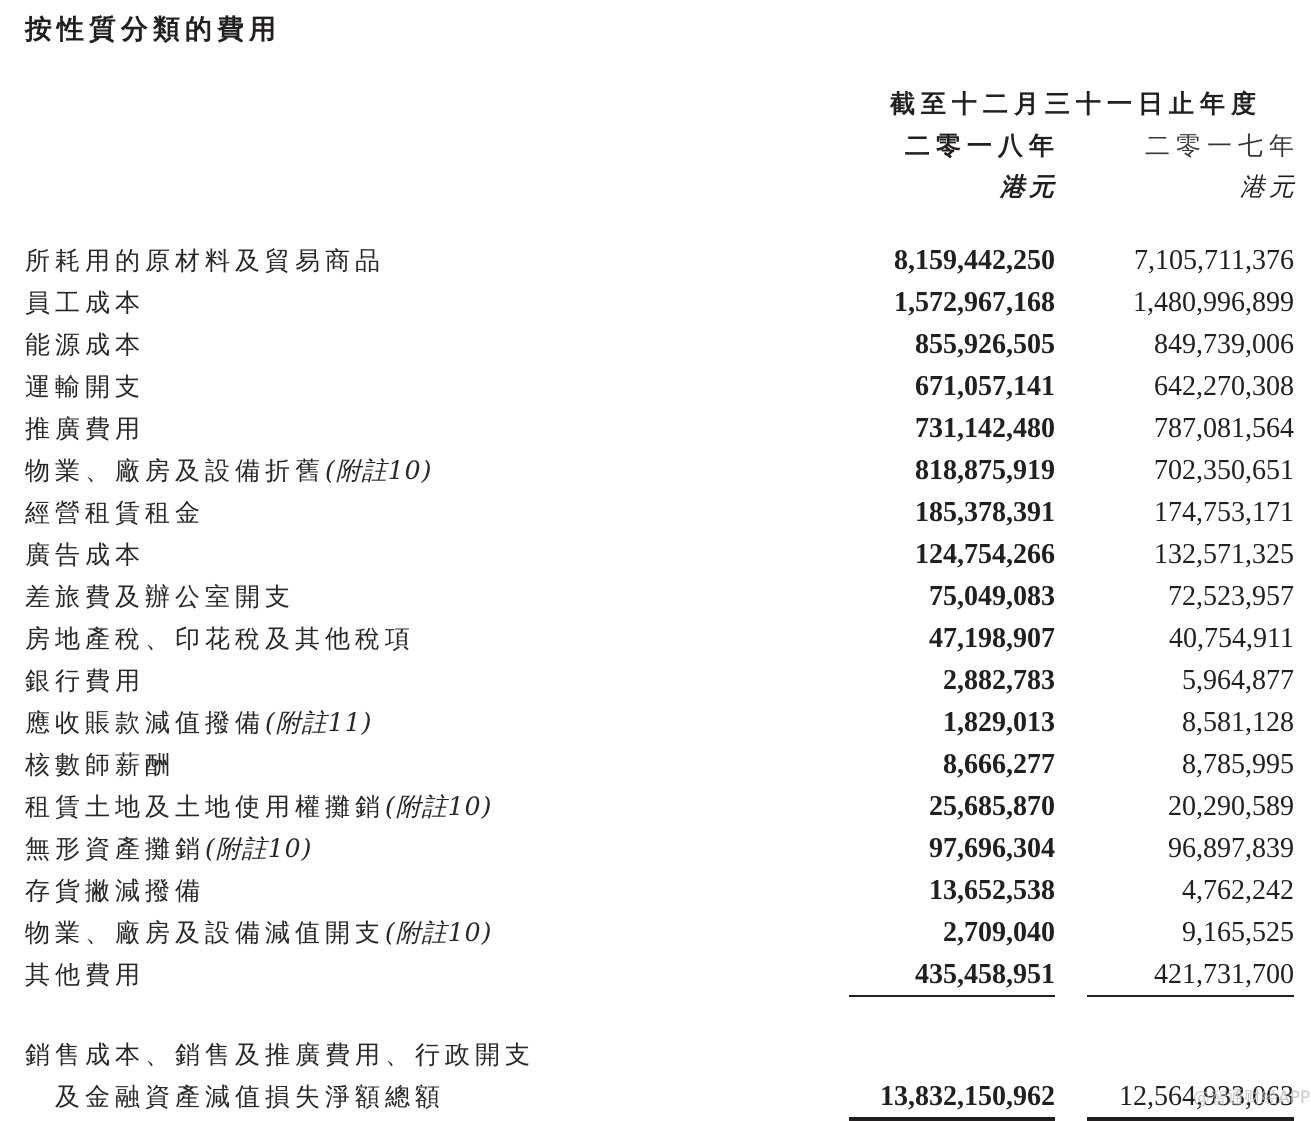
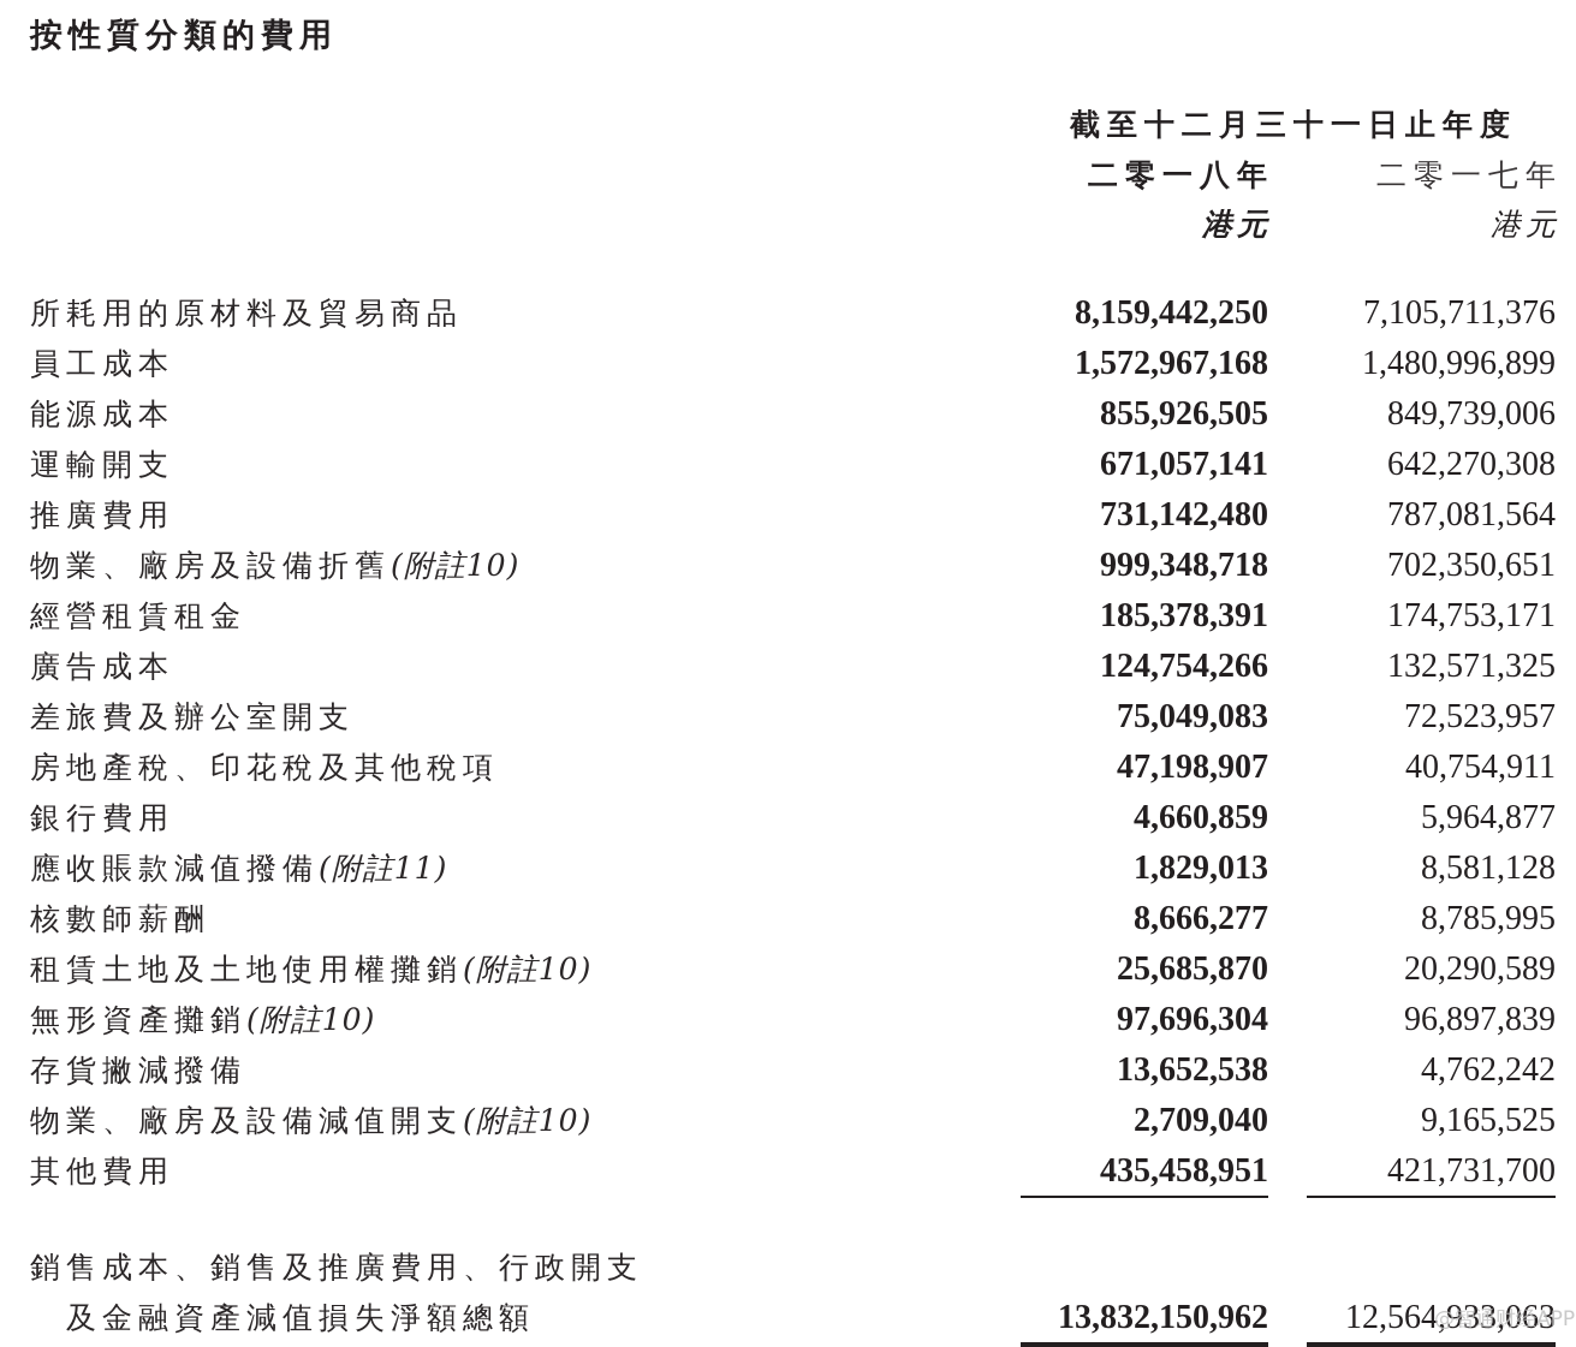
  按性質分類的費用
  截至十二月三十一日止年度
  二零一八年
  二零一七年
  港元
  港元
  所耗用的原材料及貿易商品
  8,159,442,250
  7,105,711,376
  員工成本
  1,572,967,168
  1,480,996,899
  能源成本
  855,926,505
  849,739,006
  運輸開支
  671,057,141
  642,270,308
  推廣費用
  731,142,480
  787,081,564
  物業、廠房及設備折舊(附註10)
- 818,875,919
+ 999,348,718
  702,350,651
  經營租賃租金
  185,378,391
  174,753,171
  廣告成本
  124,754,266
  132,571,325
  差旅費及辦公室開支
  75,049,083
  72,523,957
  房地產稅、印花稅及其他稅項
  47,198,907
  40,754,911
  銀行費用
- 2,882,783
+ 4,660,859
  5,964,877
  應收賬款減值撥備(附註11)
  1,829,013
  8,581,128
  核數師薪酬
  8,666,277
  8,785,995
  租賃土地及土地使用權攤銷(附註10)
  25,685,870
  20,290,589
  無形資產攤銷(附註10)
  97,696,304
  96,897,839
  存貨撇減撥備
  13,652,538
  4,762,242
  物業、廠房及設備減值開支(附註10)
  2,709,040
  9,165,525
  其他費用
  435,458,951
  421,731,700
  銷售成本、銷售及推廣費用、行政開支
  及金融資產減值損失淨額總額
  13,832,150,962
  12,564,933,063
  @智通财经APP
